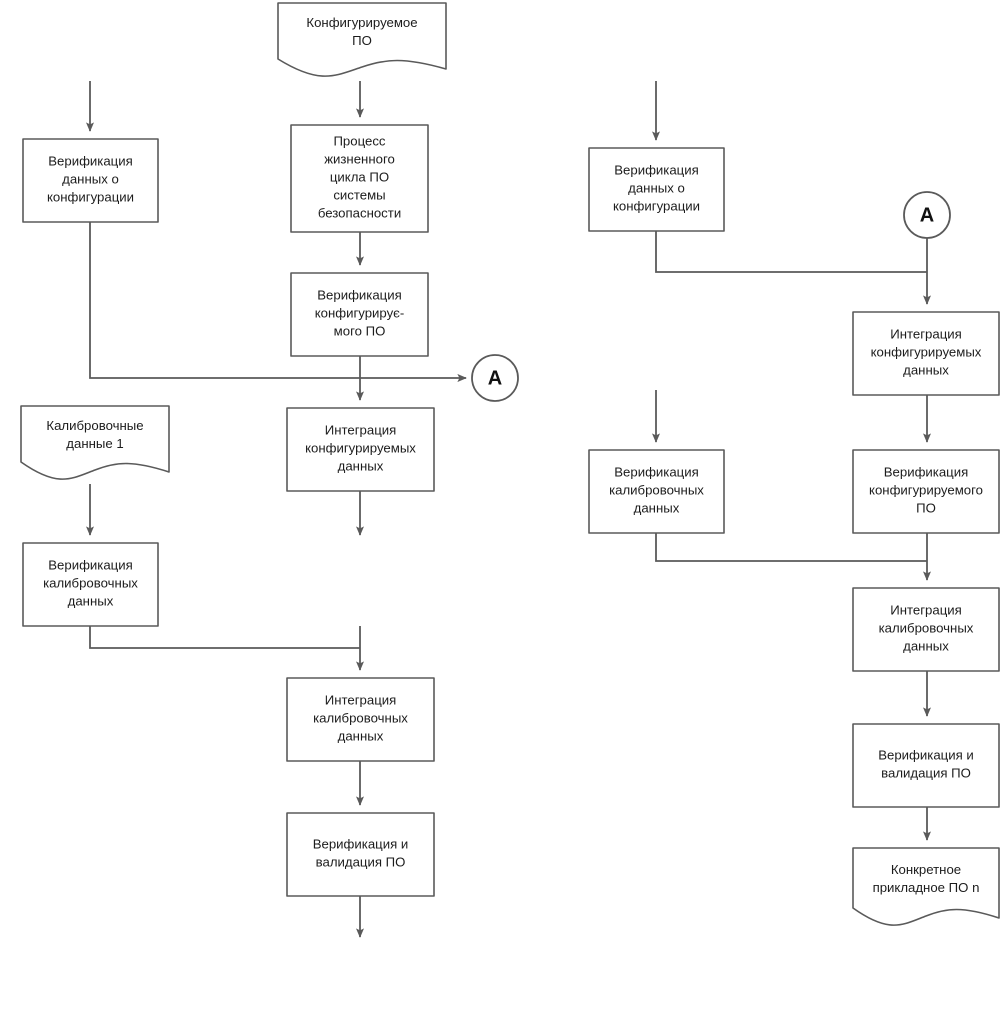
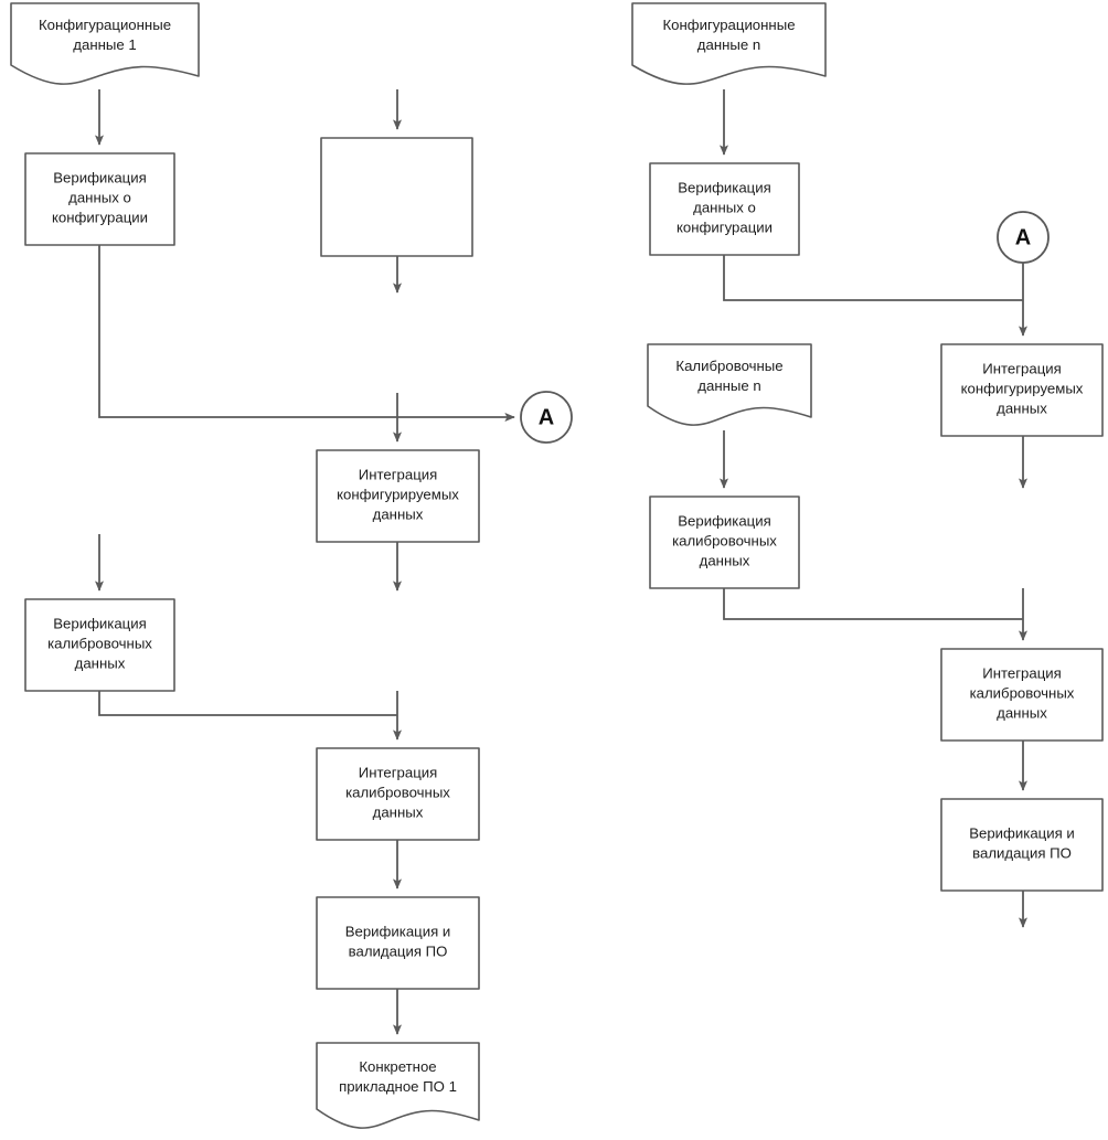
+ Конфигурационные данные 1
  Верификация данных о конфигурации
- Конфигурируемое ПО
- Процесс жизненного цикла ПО системы безопасности
- Верификация конфигурирує- мого ПО
  Интеграция конфигурируемых данных
- Калибровочные данные 1
  Верификация калибровочных данных
  Интеграция калибровочных данных
  Верификация и валидация ПО
+ Конкретное прикладное ПО 1
+ Конфигурационные данные n
  Верификация данных о конфигурации
+ Калибровочные данные n
  Верификация калибровочных данных
  Интеграция конфигурируемых данных
- Верификация конфигурируемого ПО
  Интеграция калибровочных данных
  Верификация и валидация ПО
- Конкретное прикладное ПО n
  A
  A
